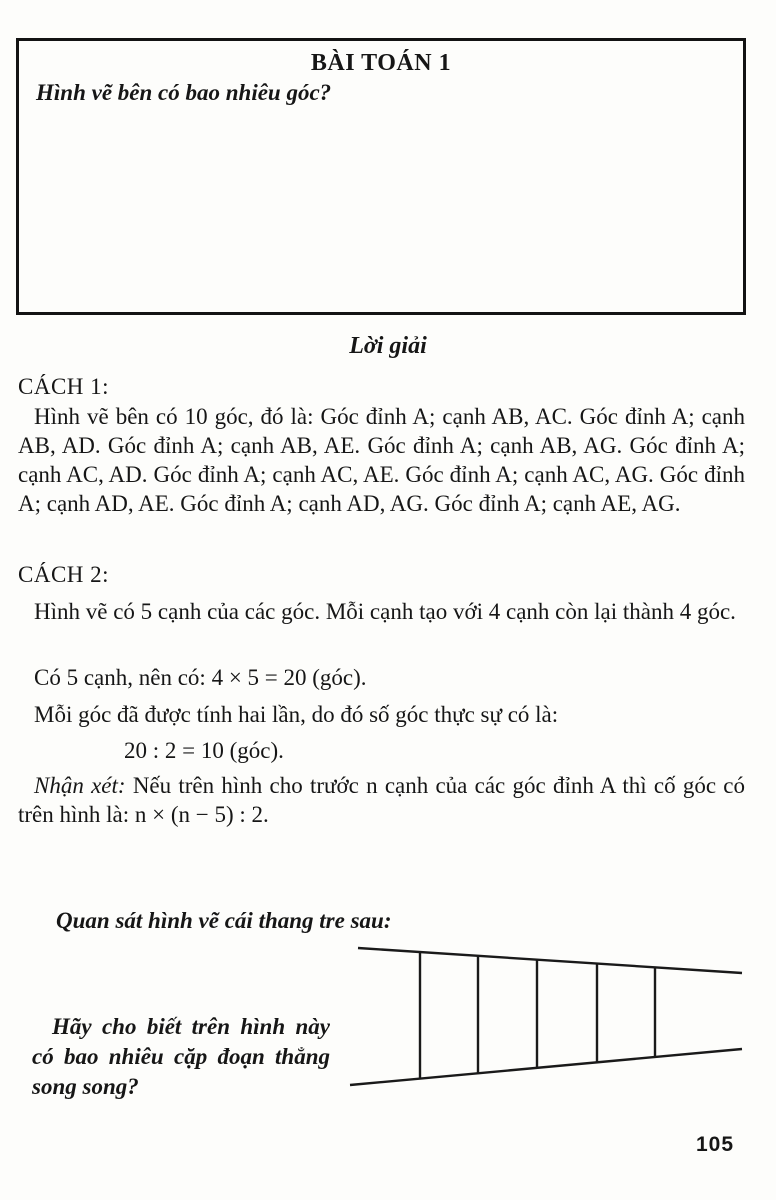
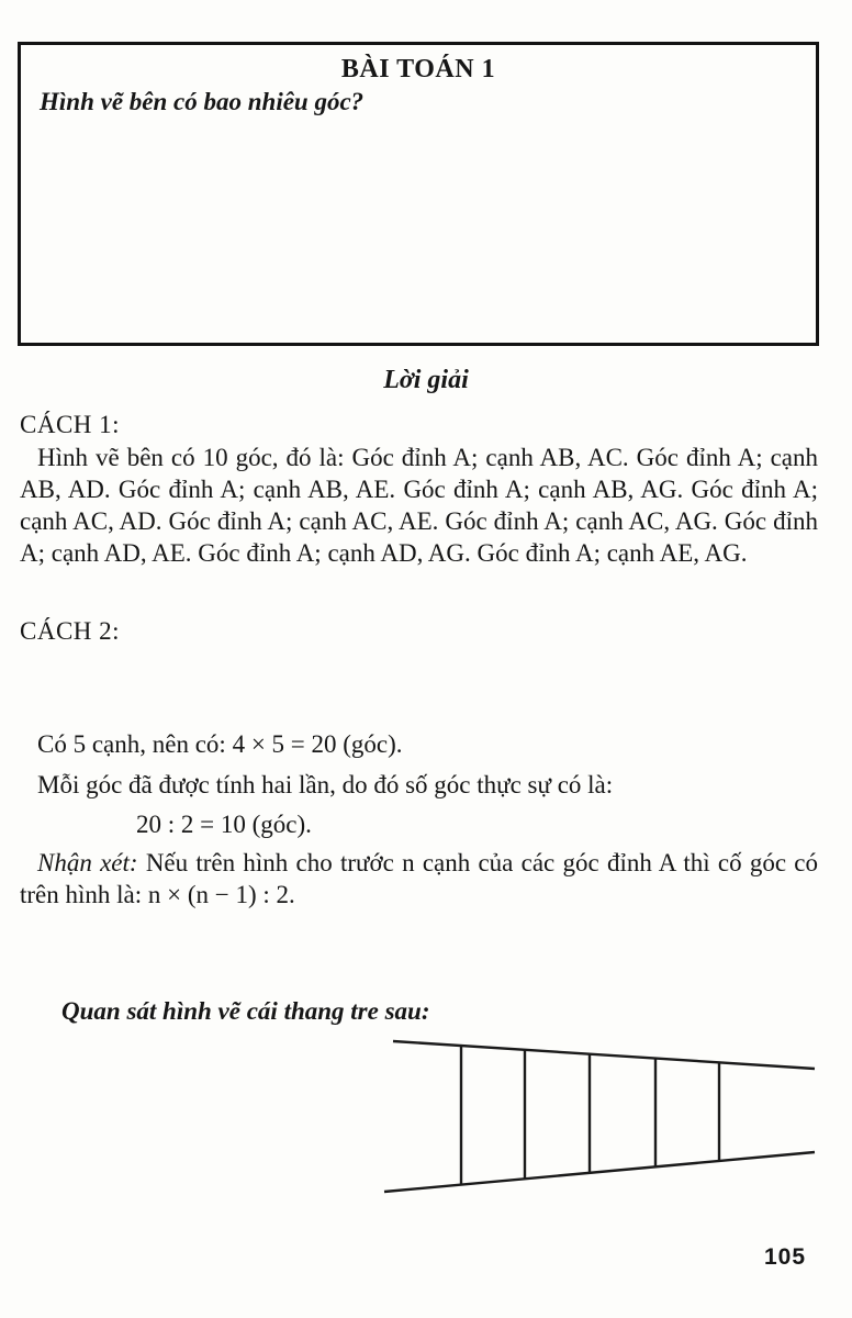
  BÀI TOÁN 1
  Hình vẽ bên có bao nhiêu góc?
  Lời giải
  CÁCH 1:
  Hình vẽ bên có 10 góc, đó là: Góc đỉnh A; cạnh AB, AC. Góc đỉnh A; cạnh AB, AD. Góc đỉnh A; cạnh AB, AE. Góc đỉnh A; cạnh AB, AG. Góc đỉnh A; cạnh AC, AD. Góc đỉnh A; cạnh AC, AE. Góc đỉnh A; cạnh AC, AG. Góc đỉnh A; cạnh AD, AE. Góc đỉnh A; cạnh AD, AG. Góc đỉnh A; cạnh AE, AG.
  CÁCH 2:
- Hình vẽ có 5 cạnh của các góc. Mỗi cạnh tạo với 4 cạnh còn lại thành 4 góc.
  Có 5 cạnh, nên có: 4 × 5 = 20 (góc).
  Mỗi góc đã được tính hai lần, do đó số góc thực sự có là:
  20 : 2 = 10 (góc).
- Nhận xét: Nếu trên hình cho trước n cạnh của các góc đỉnh A thì cố góc có trên hình là: n × (n − 5) : 2.
+ Nhận xét: Nếu trên hình cho trước n cạnh của các góc đỉnh A thì cố góc có trên hình là: n × (n − 1) : 2.
  Quan sát hình vẽ cái thang tre sau:
- Hãy cho biết trên hình này có bao nhiêu cặp đoạn thẳng song song?
  105
